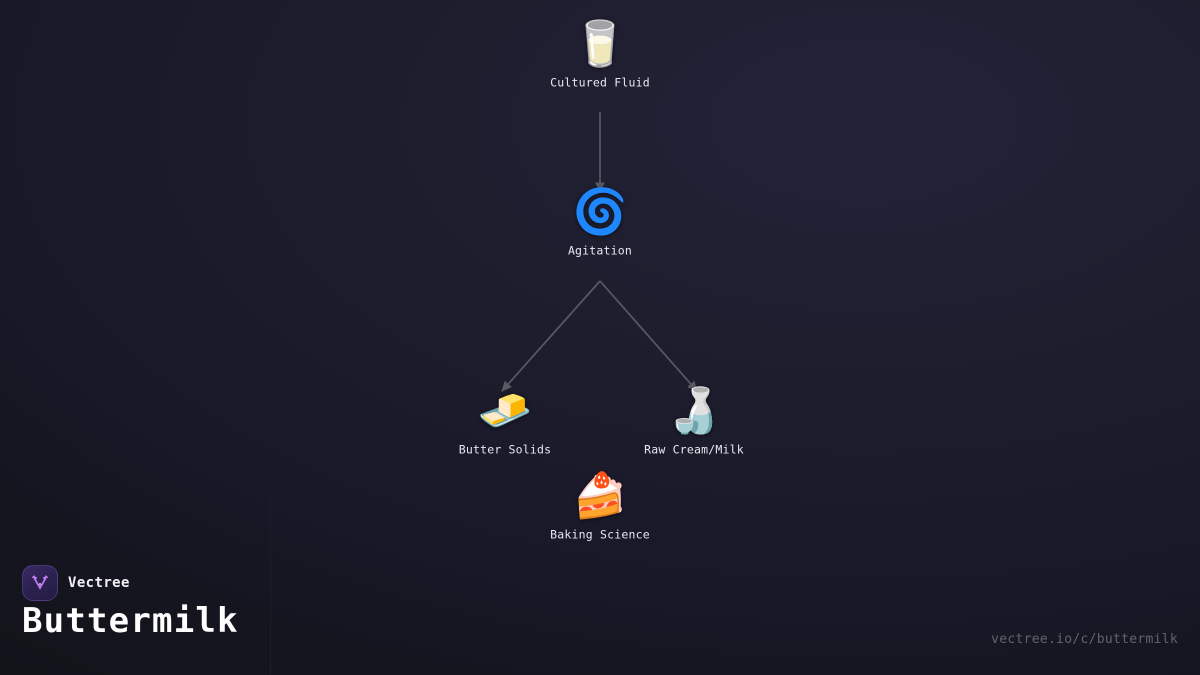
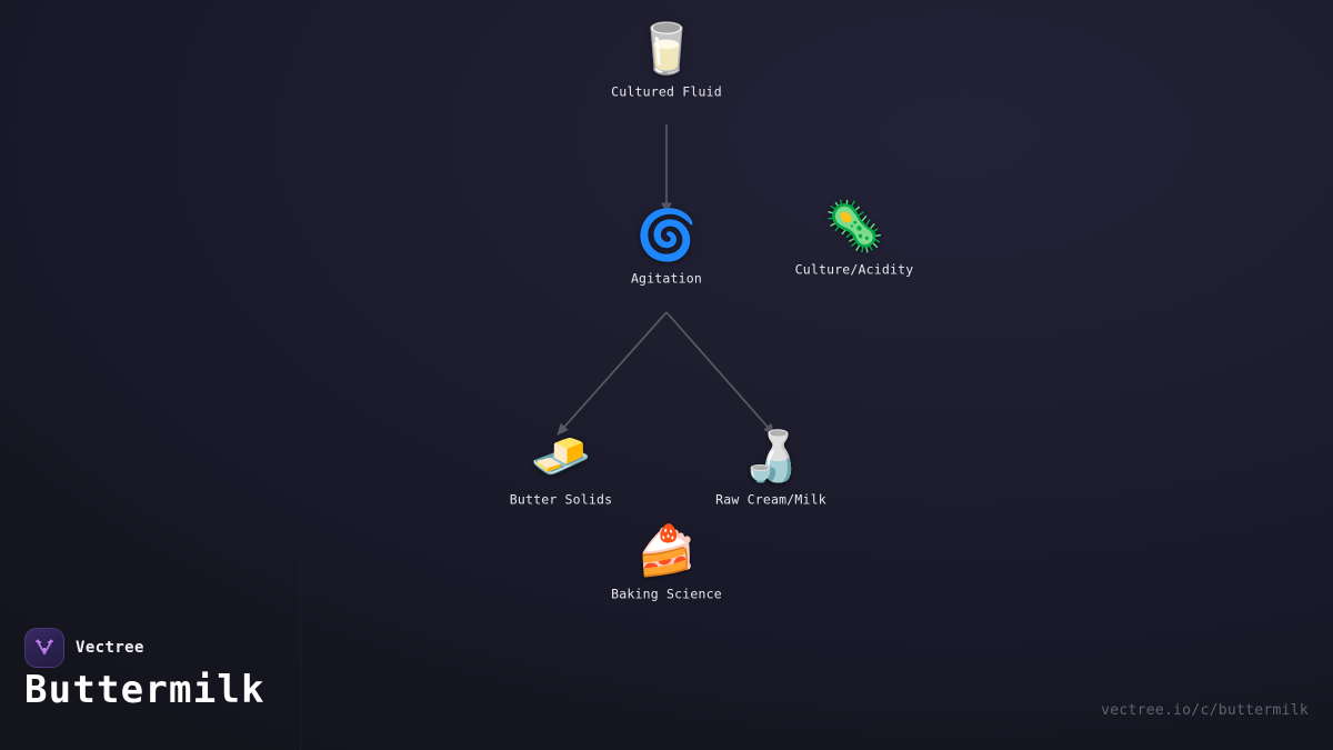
  🥛
  Cultured Fluid
  🌀
  Agitation
+ 🦠
+ Culture/Acidity
  🧈
  Butter Solids
  🍶
  Raw Cream/Milk
  🍰
  Baking Science
  Vectree
  Buttermilk
  vectree.io/c/buttermilk
